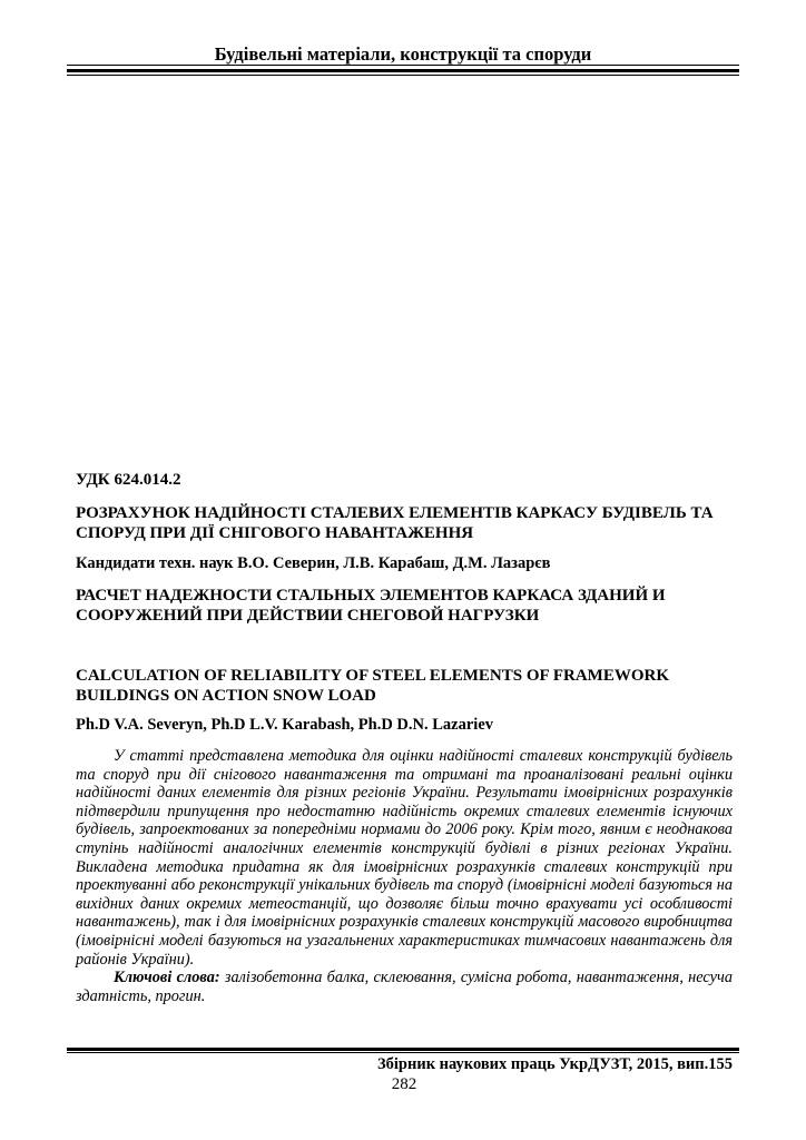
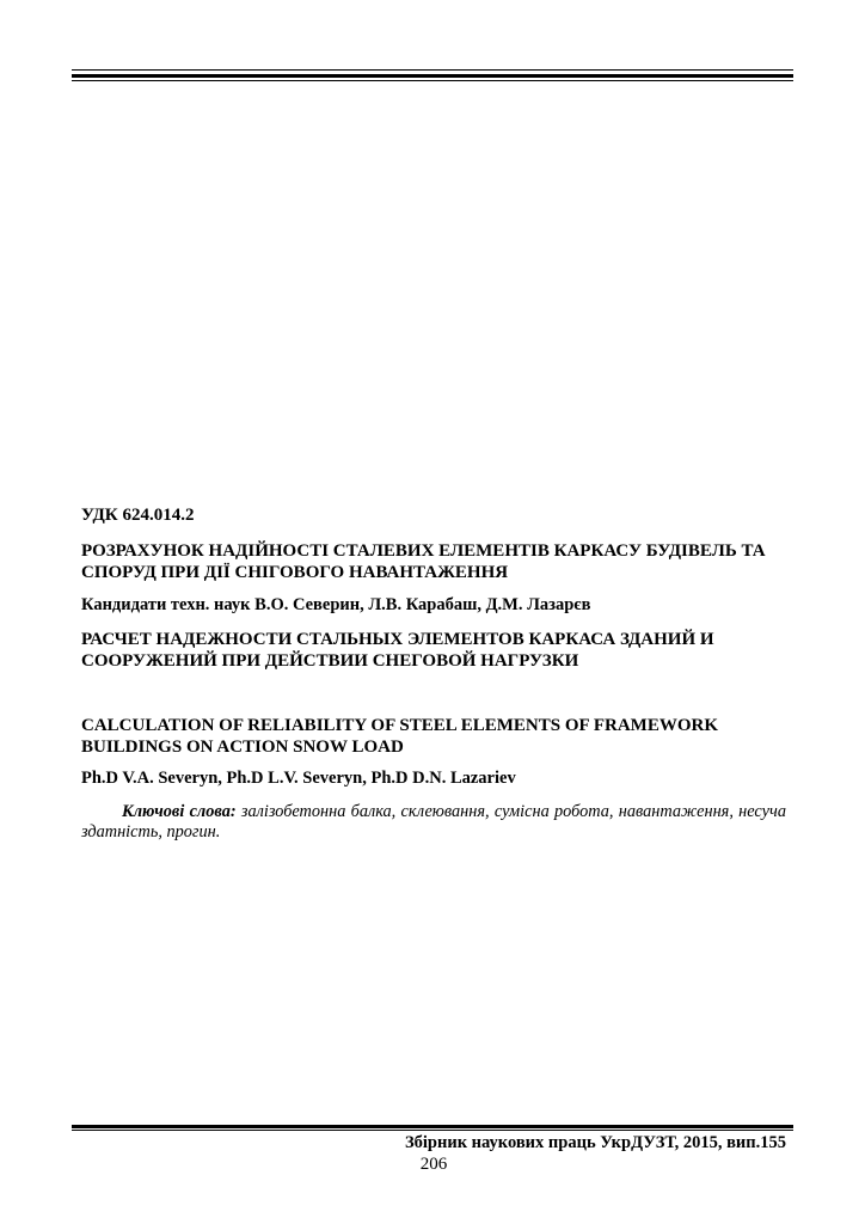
- Будівельні матеріали, конструкції та споруди
  УДК 624.014.2
  РОЗРАХУНОК НАДІЙНОСТІ СТАЛЕВИХ ЕЛЕМЕНТІВ КАРКАСУ БУДІВЕЛЬ ТА
  СПОРУД ПРИ ДІЇ СНІГОВОГО НАВАНТАЖЕННЯ
  Кандидати техн. наук В.О. Северин, Л.В. Карабаш, Д.М. Лазарєв
  РАСЧЕТ НАДЕЖНОСТИ СТАЛЬНЫХ ЭЛЕМЕНТОВ КАРКАСА ЗДАНИЙ И
  СООРУЖЕНИЙ ПРИ ДЕЙСТВИИ СНЕГОВОЙ НАГРУЗКИ
  CALCULATION OF RELIABILITY OF STEEL ELEMENTS OF FRAMEWORK
  BUILDINGS ON ACTION SNOW LOAD
- Ph.D V.A. Severyn, Ph.D L.V. Karabash, Ph.D D.N. Lazariev
+ Ph.D V.A. Severyn, Ph.D L.V. Severyn, Ph.D D.N. Lazariev
- У статті представлена методика для оцінки надійності сталевих конструкцій будівель та споруд при дії снігового навантаження та отримані та проаналізовані реальні оцінки надійності даних елементів для різних регіонів України. Результати імовірнісних розрахунків підтвердили припущення про недостатню надійність окремих сталевих елементів існуючих будівель, запроектованих за попередніми нормами до 2006 року. Крім того, явним є неоднакова ступінь надійності аналогічних елементів конструкцій будівлі в різних регіонах України. Викладена методика придатна як для імовірнісних розрахунків сталевих конструкцій при проектуванні або реконструкції унікальних будівель та споруд (імовірнісні моделі базуються на вихідних даних окремих метеостанцій, що дозволяє більш точно врахувати усі особливості навантажень), так і для імовірнісних розрахунків сталевих конструкцій масового виробництва (імовірнісні моделі базуються на узагальнених характеристиках тимчасових навантажень для районів України).
  Ключові слова: залізобетонна балка, склеювання, сумісна робота, навантаження, несуча здатність, прогин.
  Збірник наукових праць УкрДУЗТ, 2015, вип.155
- 282
+ 206
